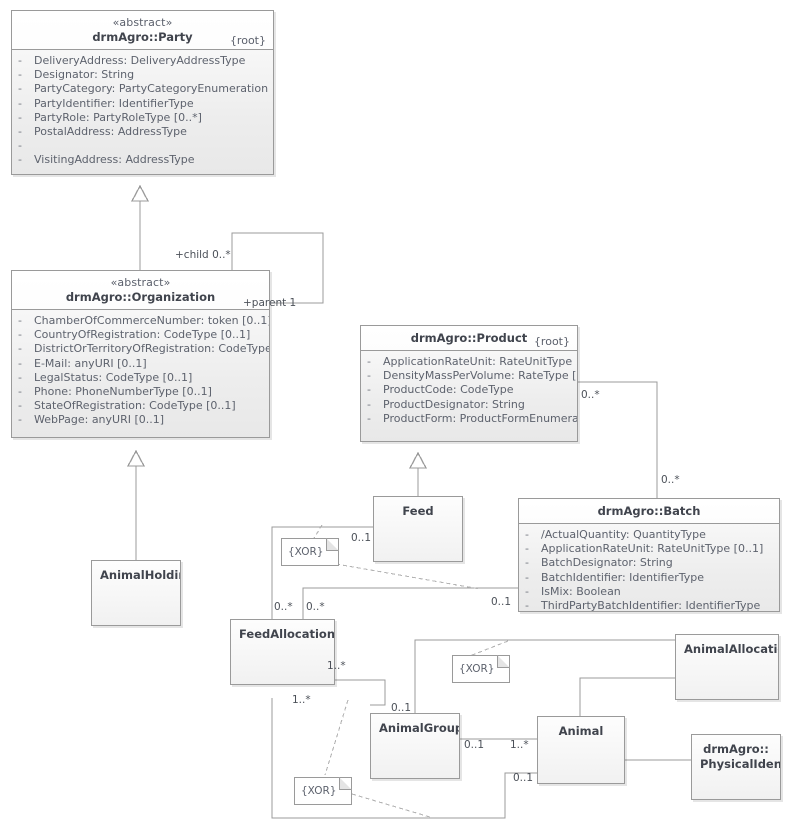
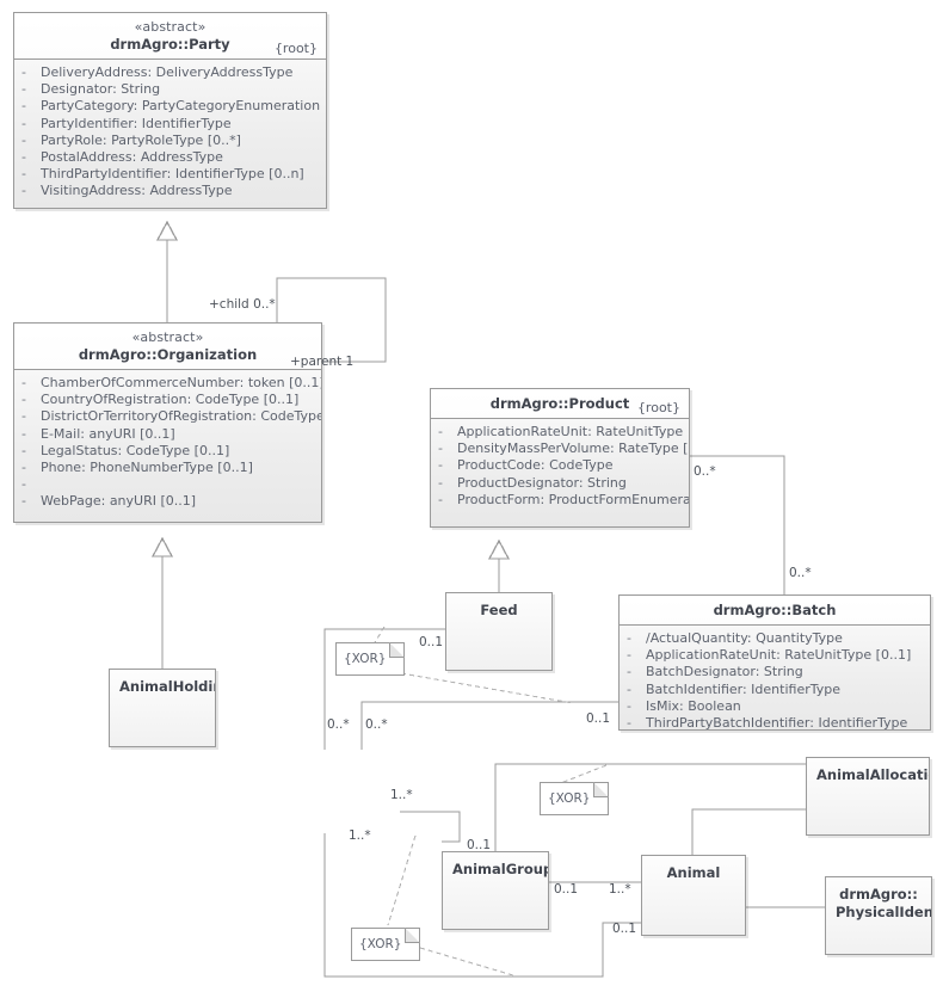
  «abstract»
  drmAgro::Party
  {root}
  -
  DeliveryAddress: DeliveryAddressType
  -
  Designator: String
  -
  PartyCategory: PartyCategoryEnumeration
  -
  PartyIdentifier: IdentifierType
  -
  PartyRole: PartyRoleType [0..*]
  -
  PostalAddress: AddressType
  -
+ ThirdPartyIdentifier: IdentifierType [0..n]
  -
  VisitingAddress: AddressType
  «abstract»
  drmAgro::Organization
  -
  ChamberOfCommerceNumber: token [0..1
  -
  CountryOfRegistration: CodeType [0..1]
  -
  DistrictOrTerritoryOfRegistration: CodeType
  -
  E-Mail: anyURI [0..1]
  -
  LegalStatus: CodeType [0..1]
  -
  Phone: PhoneNumberType [0..1]
  -
- StateOfRegistration: CodeType [0..1]
  -
  WebPage: anyURI [0..1]
  drmAgro::Product
  {root}
  -
  ApplicationRateUnit: RateUnitType
  -
  DensityMassPerVolume: RateType [
  -
  ProductCode: CodeType
  -
  ProductDesignator: String
  -
  ProductForm: ProductFormEnumera
  drmAgro::Batch
  -
  /ActualQuantity: QuantityType
  -
  ApplicationRateUnit: RateUnitType [0..1]
  -
  BatchDesignator: String
  -
  BatchIdentifier: IdentifierType
  -
  IsMix: Boolean
  -
  ThirdPartyBatchIdentifier: IdentifierType
  AnimalHoldi
  Feed
- FeedAllocation
  AnimalGrou
  Animal
  AnimalAllocati
  drmAgro::
  {XOR}
  {XOR}
  {XOR}
  +child 0..*
  +parent 1
  0..*
  0..*
  0..1
  0..1
  0..*
  0..*
  1..*
  1..*
  0..1
  0..1
  1..*
  0..1
